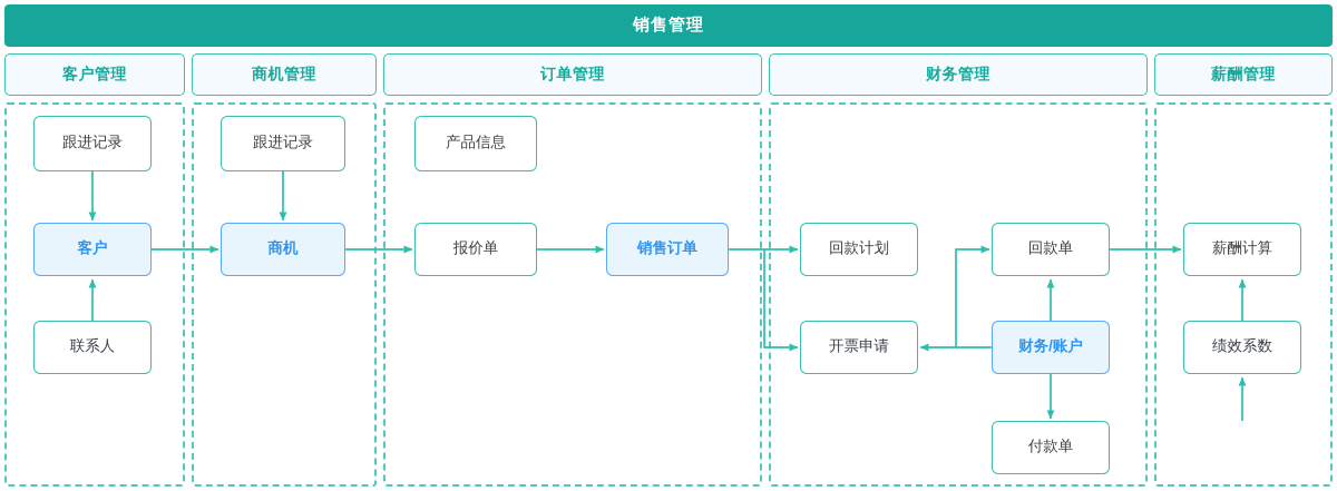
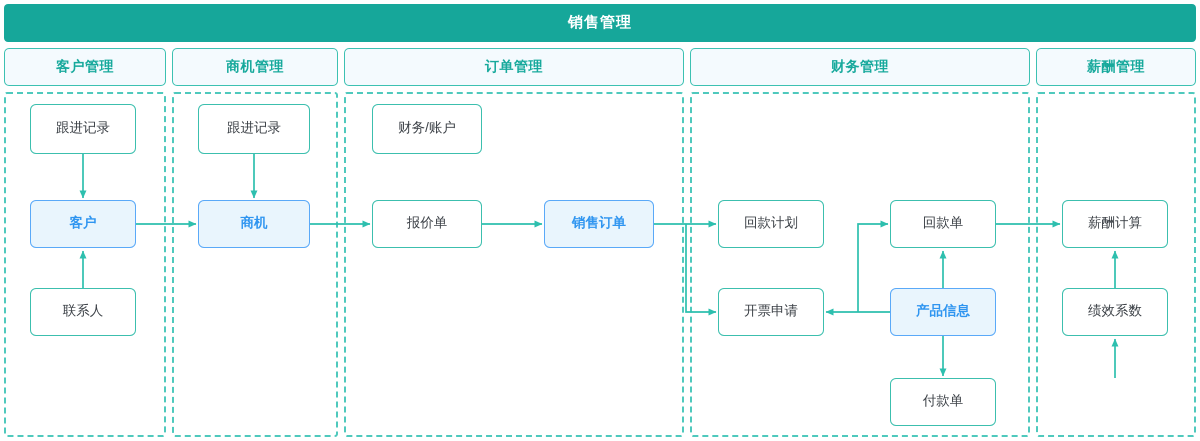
  销售管理
  客户管理
  商机管理
  订单管理
  财务管理
  薪酬管理
  跟进记录
  客户
  联系人
  跟进记录
  商机
- 产品信息
+ 财务/账户
  报价单
  销售订单
  回款计划
  开票申请
  回款单
- 财务/账户
+ 产品信息
  付款单
  薪酬计算
  绩效系数
